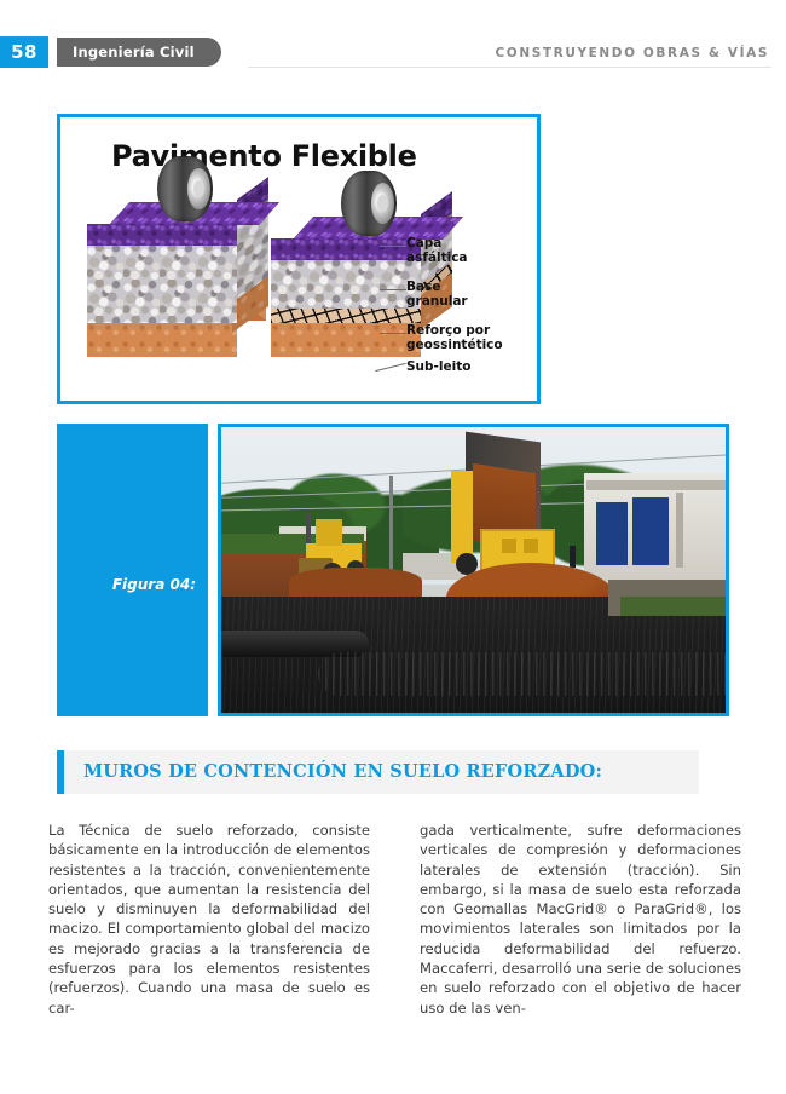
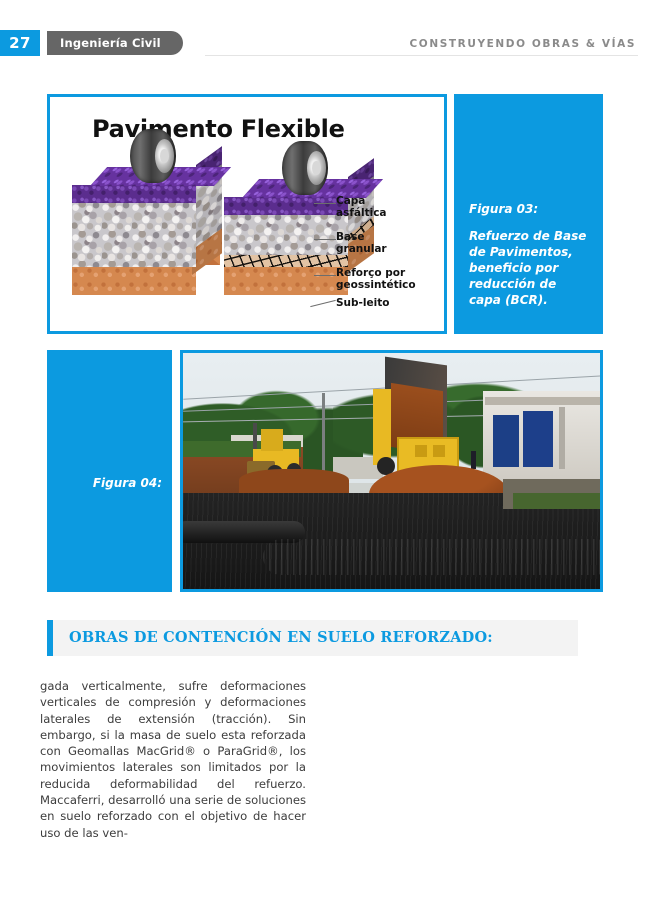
- 58
+ 27
  Ingeniería Civil
  CONSTRUYENDO OBRAS & VÍAS
  Pavento Flexible
  Capa
  asfáltica
  Base
  granular
  Reforço por
  geossintético
  Sub-leito
+ Figura 03:
+ Refuerzo de Base de Pavimentos, beneficio por reducción de capa (BCR).
  Figura 04:
- MUROS DE CONTENCIÓN EN SUELO REFORZADO:
+ OBRAS DE CONTENCIÓN EN SUELO REFORZADO:
- La Técnica de suelo reforzado, consiste básicamente en la introducción de elementos resistentes a la tracción, convenientemente orientados, que aumentan la resistencia del suelo y disminuyen la deformabilidad del macizo. El comportamiento global del macizo es mejorado gracias a la transferencia de esfuerzos para los elementos resistentes (refuerzos). Cuando una masa de suelo es car-
  gada verticalmente, sufre deformaciones verticales de compresión y deformaciones laterales de extensión (tracción). Sin embargo, si la masa de suelo esta reforzada con Geomallas MacGrid® o ParaGrid®, los movimientos laterales son limitados por la reducida deformabilidad del refuerzo. Maccaferri, desarrolló una serie de soluciones en suelo reforzado con el objetivo de hacer uso de las ven-
